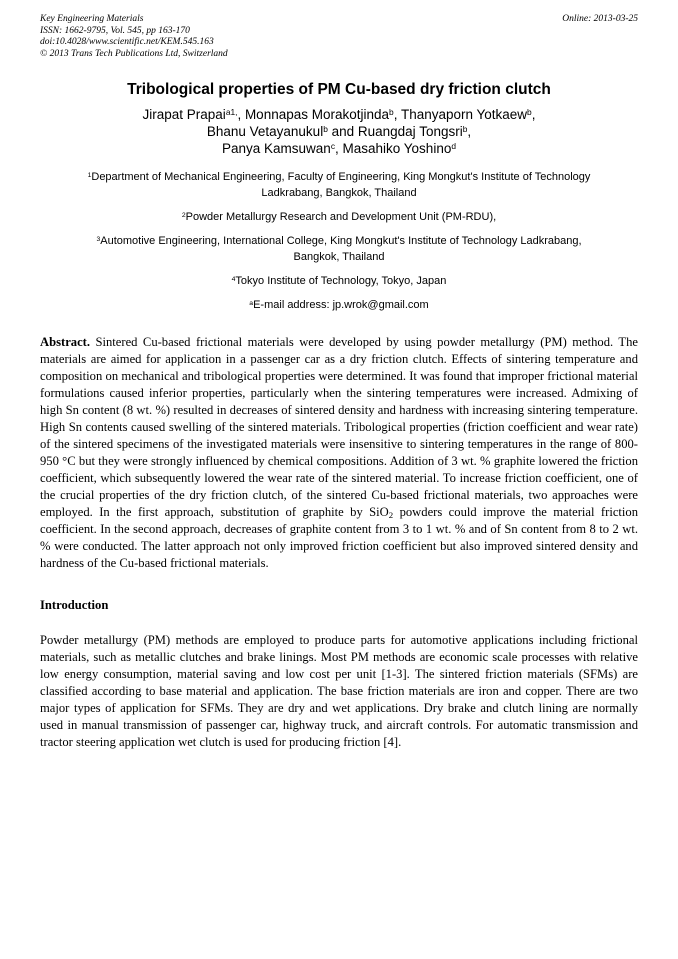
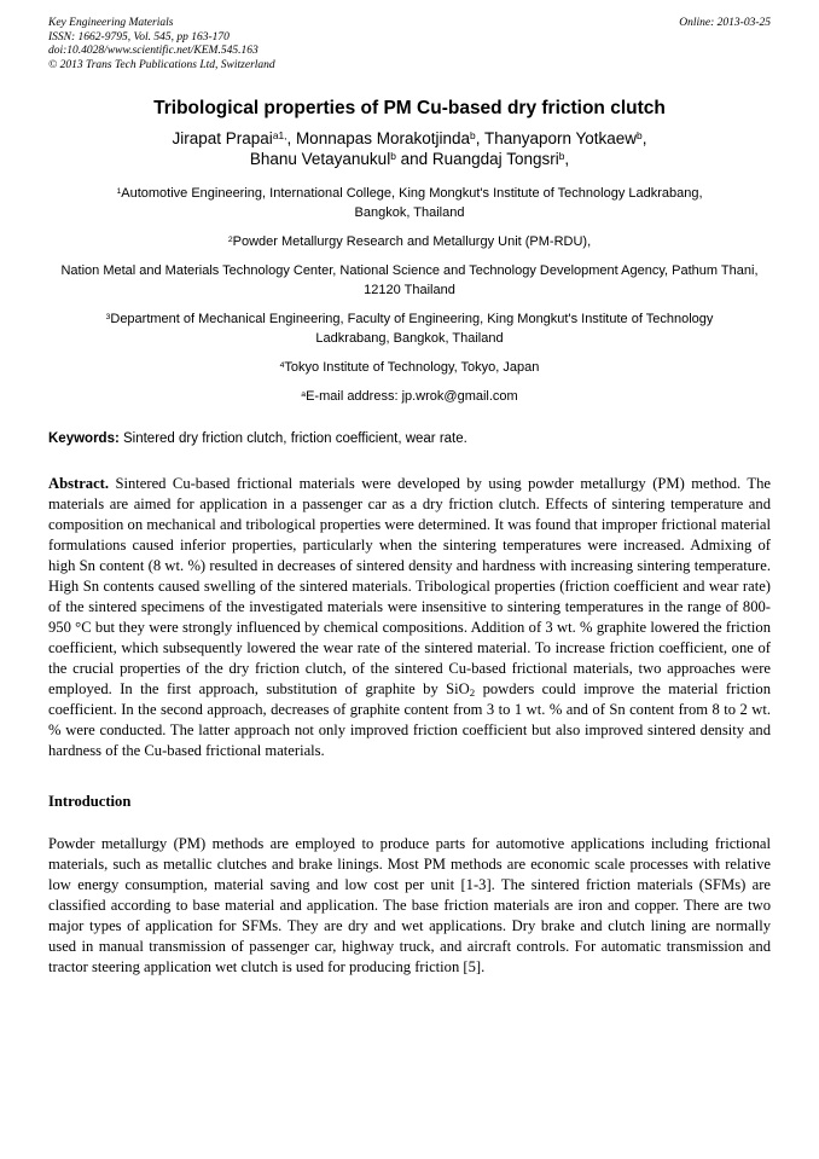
  Key Engineering Materials
  ISSN: 1662-9795, Vol. 545, pp 163-170
  doi:10.4028/www.scientific.net/KEM.545.163
  © 2013 Trans Tech Publications Ltd, Switzerland
  Online: 2013-03-25
  Tribological properties of PM Cu-based dry friction clutch
  Jirapat Prapaia1,, Monnapas Morakotjindab, Thanyaporn Yotkaewb,
  Bhanu Vetayanukulb and Ruangdaj Tongsrib,
- Panya Kamsuwanc, Masahiko Yoshinod
- Department of Mechanical Engineering, Faculty of Engineering, King Mongkut's Institute of Technology Ladkrabang, Bangkok, Thailand
+ Automotive Engineering, International College, King Mongkut's Institute of Technology Ladkrabang, Bangkok, Thailand
- Powder Metallurgy Research and Development Unit (PM-RDU),
+ Powder Metallurgy Research and Metallurgy Unit (PM-RDU),
+ Nation Metal and Materials Technology Center, National Science and Technology Development Agency, Pathum Thani, 12120 Thailand
- Automotive Engineering, International College, King Mongkut's Institute of Technology Ladkrabang, Bangkok, Thailand
+ Department of Mechanical Engineering, Faculty of Engineering, King Mongkut's Institute of Technology Ladkrabang, Bangkok, Thailand
  Tokyo Institute of Technology, Tokyo, Japan
  E-mail address: jp.wrok@gmail.com
+ Keywords: Sintered dry friction clutch, friction coefficient, wear rate.
  Abstract. Sintered Cu-based frictional materials were developed by using powder metallurgy (PM) method. The materials are aimed for application in a passenger car as a dry friction clutch. Effects of sintering temperature and composition on mechanical and tribological properties were determined. It was found that improper frictional material formulations caused inferior properties, particularly when the sintering temperatures were increased. Admixing of high Sn content (8 wt. %) resulted in decreases of sintered density and hardness with increasing sintering temperature. High Sn contents caused swelling of the sintered materials. Tribological properties (friction coefficient and wear rate) of the sintered specimens of the investigated materials were insensitive to sintering temperatures in the range of 800-950 °C but they were strongly influenced by chemical compositions. Addition of 3 wt. % graphite lowered the friction coefficient, which subsequently lowered the wear rate of the sintered material. To increase friction coefficient, one of the crucial properties of the dry friction clutch, of the sintered Cu-based frictional materials, two approaches were employed. In the first approach, substitution of graphite by SiO2 powders could improve the material friction coefficient. In the second approach, decreases of graphite content from 3 to 1 wt. % and of Sn content from 8 to 2 wt. % were conducted. The latter approach not only improved friction coefficient but also improved sintered density and hardness of the Cu-based frictional materials.
  Introduction
- Powder metallurgy (PM) methods are employed to produce parts for automotive applications including frictional materials, such as metallic clutches and brake linings. Most PM methods are economic scale processes with relative low energy consumption, material saving and low cost per unit [1-3]. The sintered friction materials (SFMs) are classified according to base material and application. The base friction materials are iron and copper. There are two major types of application for SFMs. They are dry and wet applications. Dry brake and clutch lining are normally used in manual transmission of passenger car, highway truck, and aircraft controls. For automatic transmission and tractor steering application wet clutch is used for producing friction [4].
+ Powder metallurgy (PM) methods are employed to produce parts for automotive applications including frictional materials, such as metallic clutches and brake linings. Most PM methods are economic scale processes with relative low energy consumption, material saving and low cost per unit [1-3]. The sintered friction materials (SFMs) are classified according to base material and application. The base friction materials are iron and copper. There are two major types of application for SFMs. They are dry and wet applications. Dry brake and clutch lining are normally used in manual transmission of passenger car, highway truck, and aircraft controls. For automatic transmission and tractor steering application wet clutch is used for producing friction [5].
